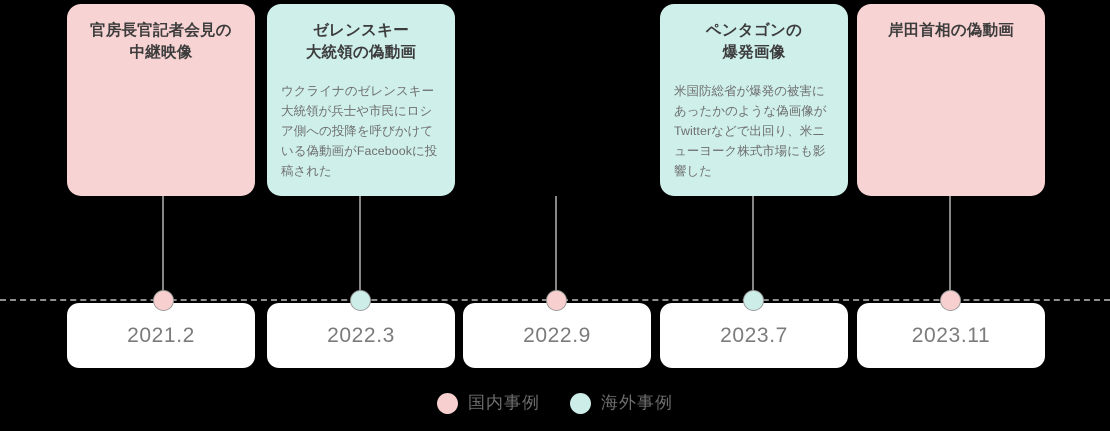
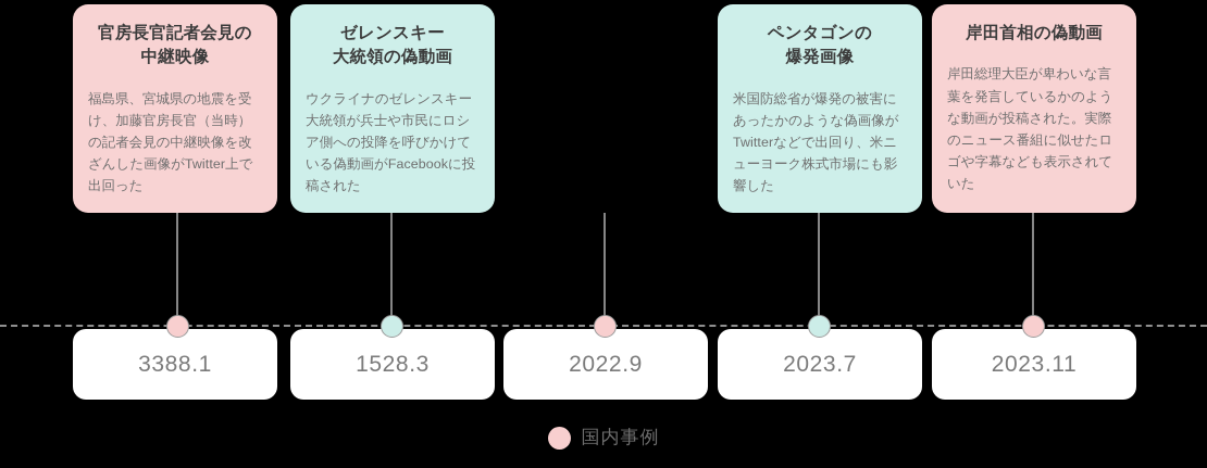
  官房長官記者会見の
  中継映像
+ 福島県、宮城県の地震を受け、加藤官房長官（当時）の記者会見の中継映像を改ざんした画像がTwitter上で出回った
  ゼレンスキー
  大統領の偽動画
  ウクライナのゼレンスキー大統領が兵士や市民にロシア側への投降を呼びかけている偽動画がFacebookに投稿された
  ペンタゴンの
  爆発画像
  米国防総省が爆発の被害にあったかのような偽画像がTwitterなどで出回り、米ニューヨーク株式市場にも影響した
  岸田首相の偽動画
+ 岸田総理大臣が卑わいな言葉を発言しているかのような動画が投稿された。実際のニュース番組に似せたロゴや字幕なども表示されていた
- 2021.2
+ 3388.1
- 2022.3
+ 1528.3
  2022.9
  2023.7
  2023.11
  国内事例
- 海外事例
